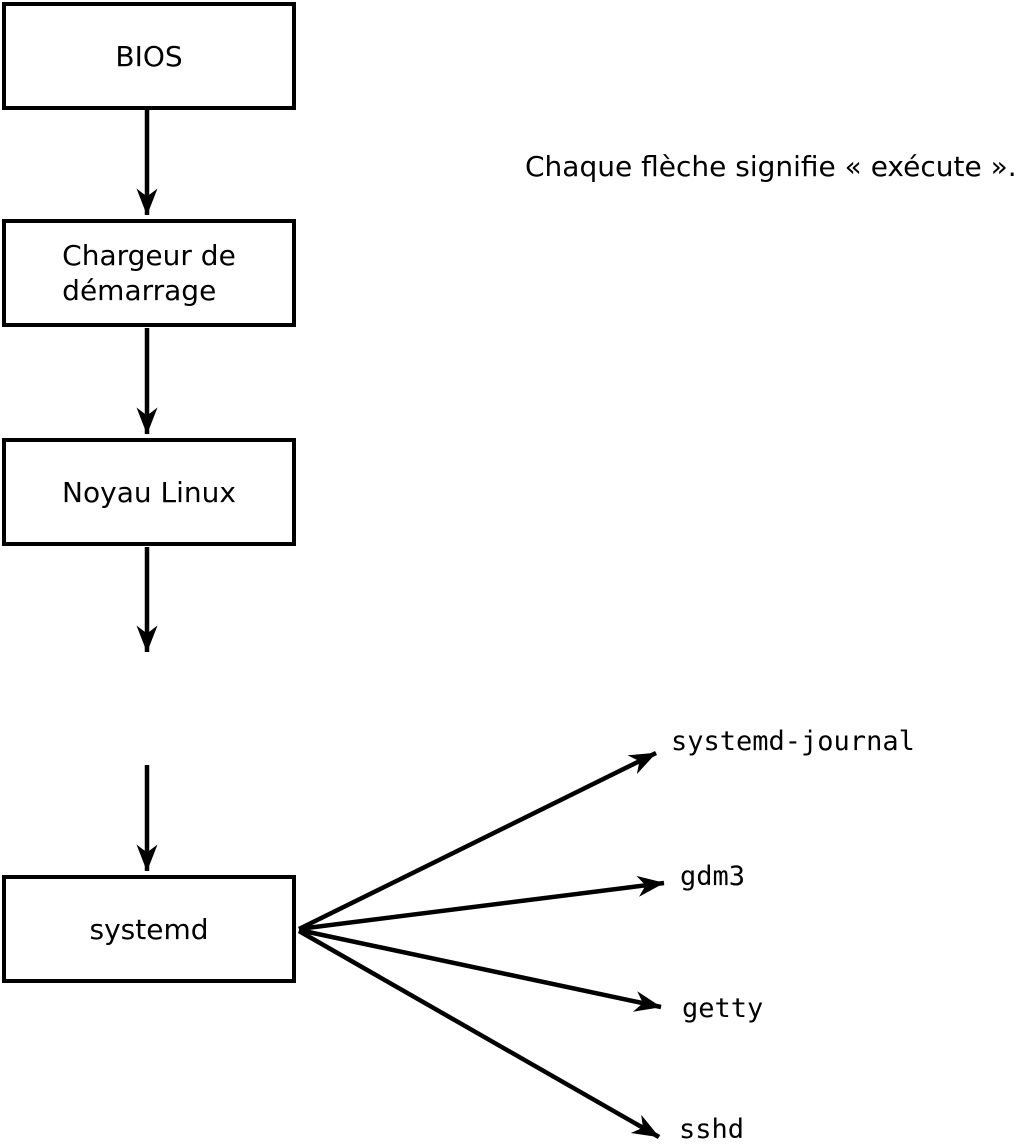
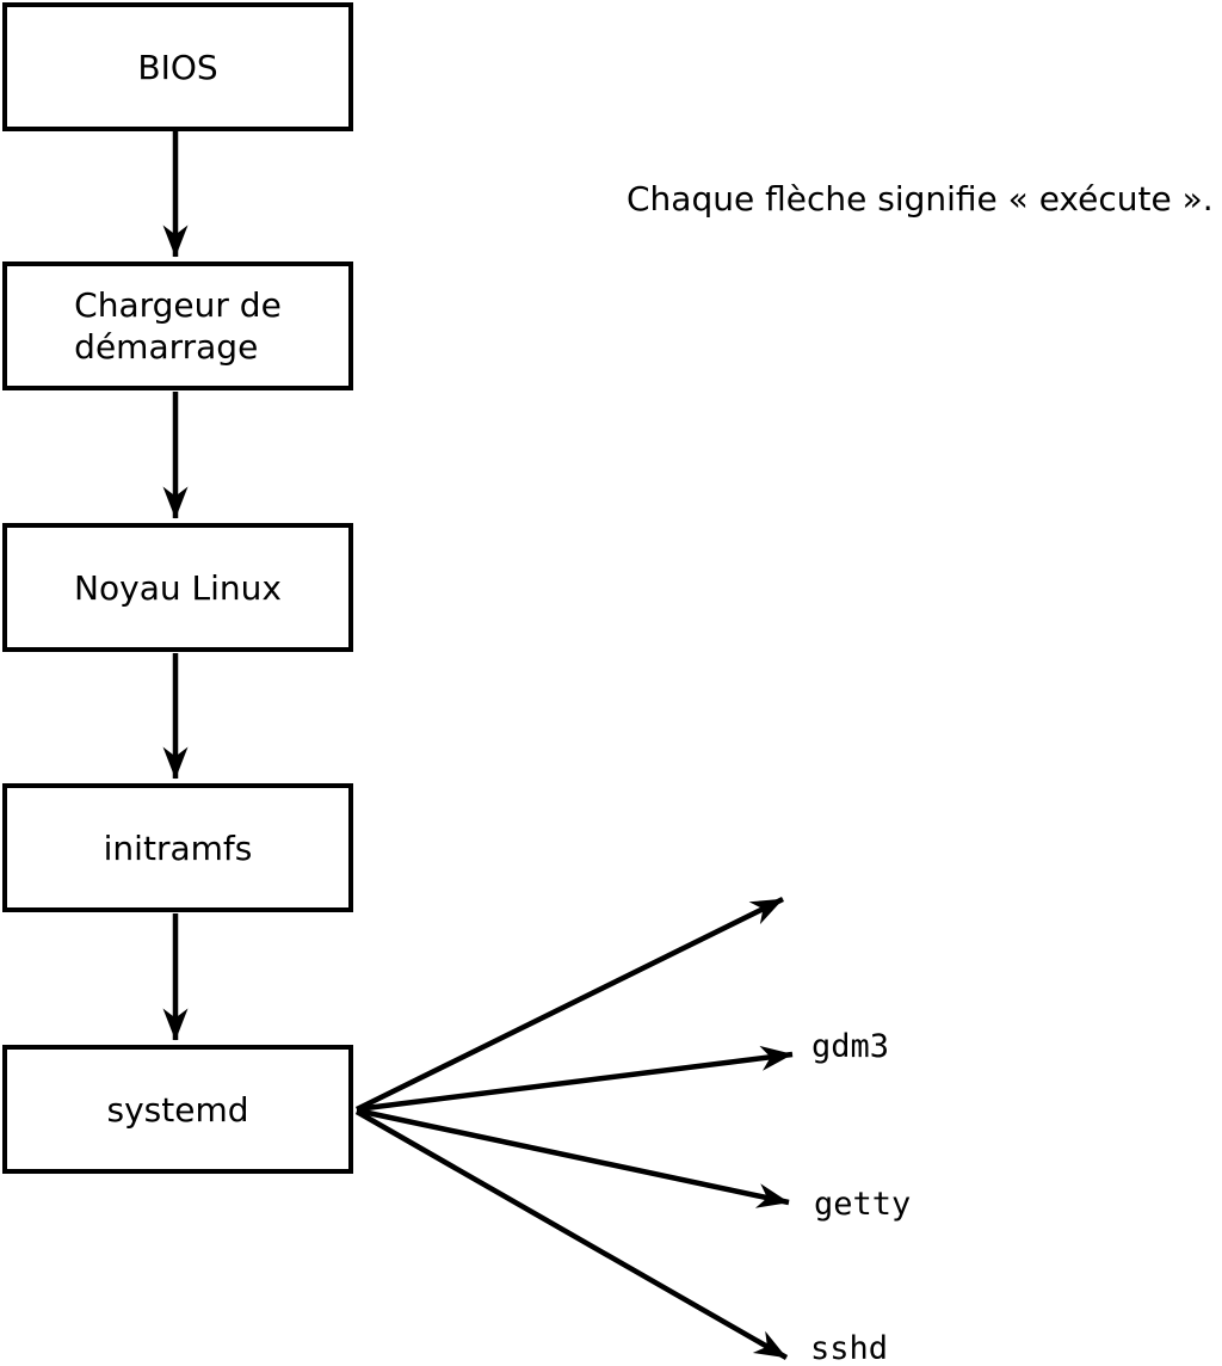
  BIOS
  Chargeur de
  démarrage
  Noyau Linux
+ initramfs
  systemd
- systemd-journal
  gdm3
  getty
  sshd
  Chaque flèche signifie « exécute ».
